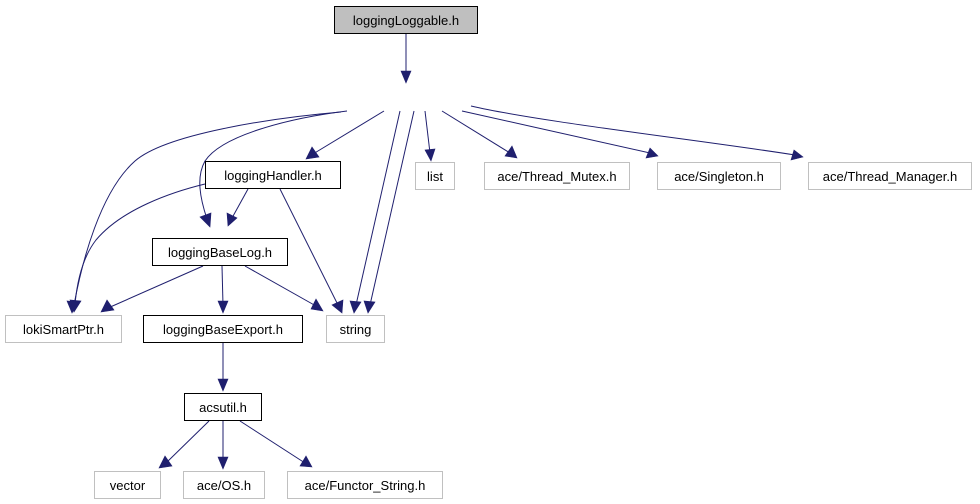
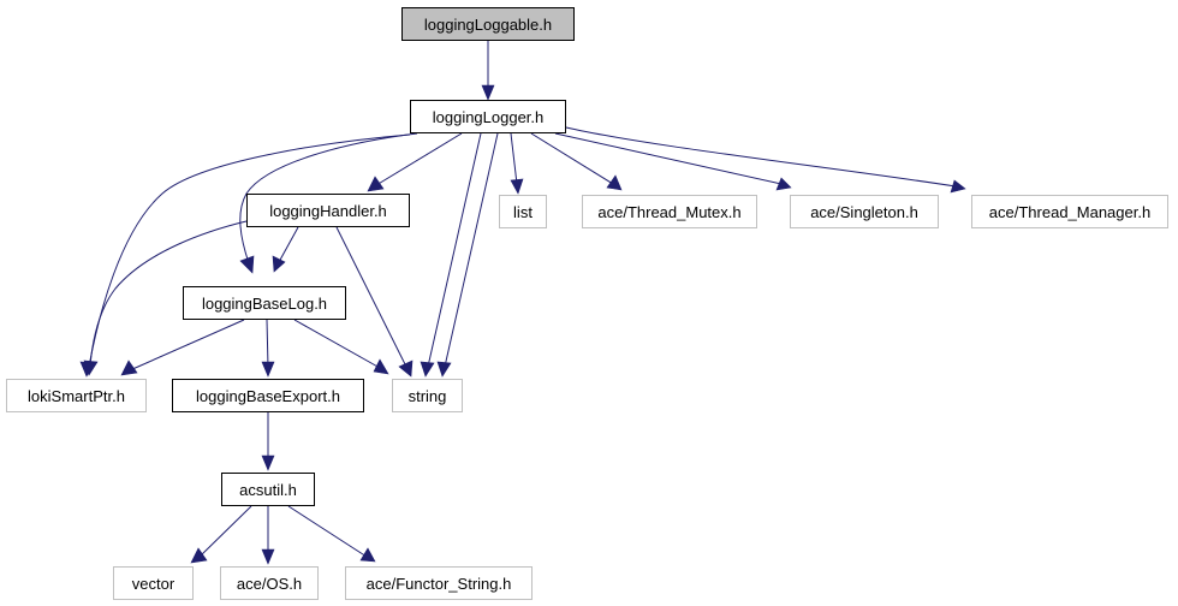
  loggingLoggable.h
+ loggingLogger.h
  loggingHandler.h
  list
  ace/Thread_Mutex.h
  ace/Singleton.h
  ace/Thread_Manager.h
  loggingBaseLog.h
  lokiSmartPtr.h
  loggingBaseExport.h
  string
  acsutil.h
  vector
  ace/OS.h
  ace/Functor_String.h
